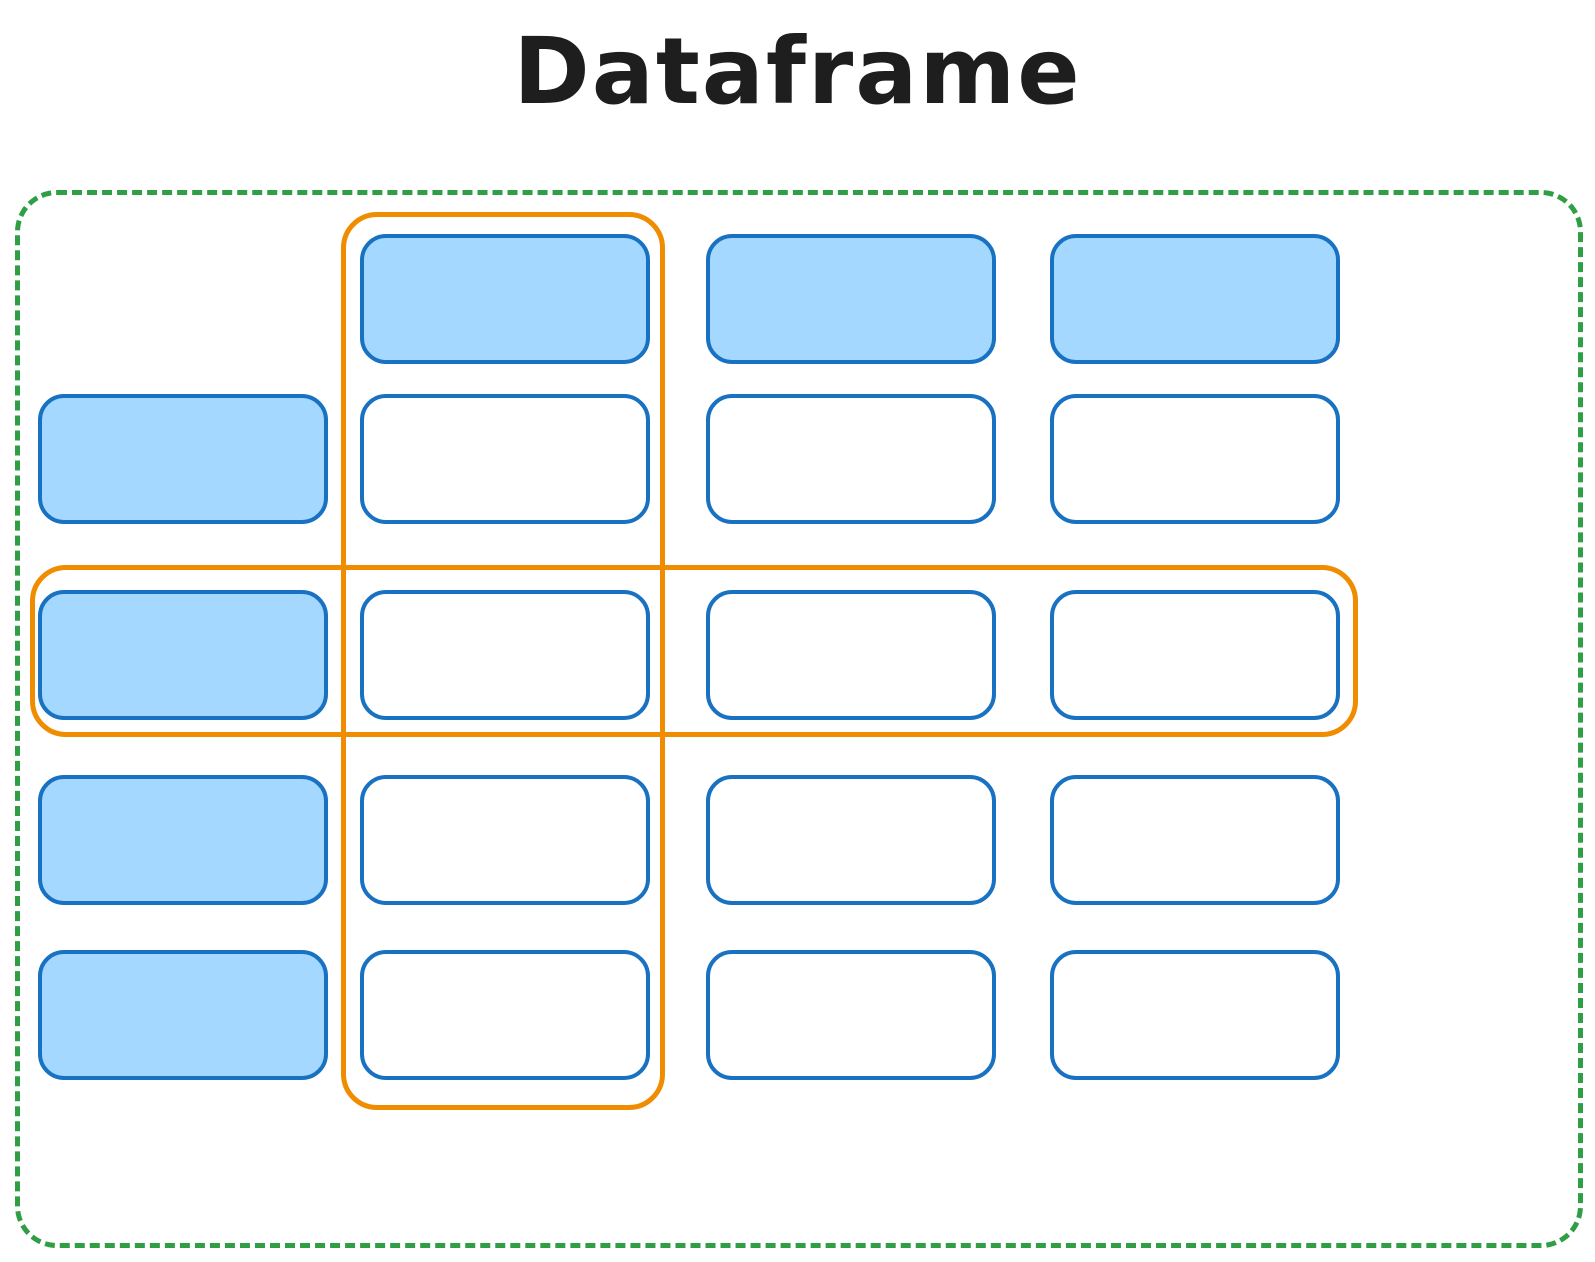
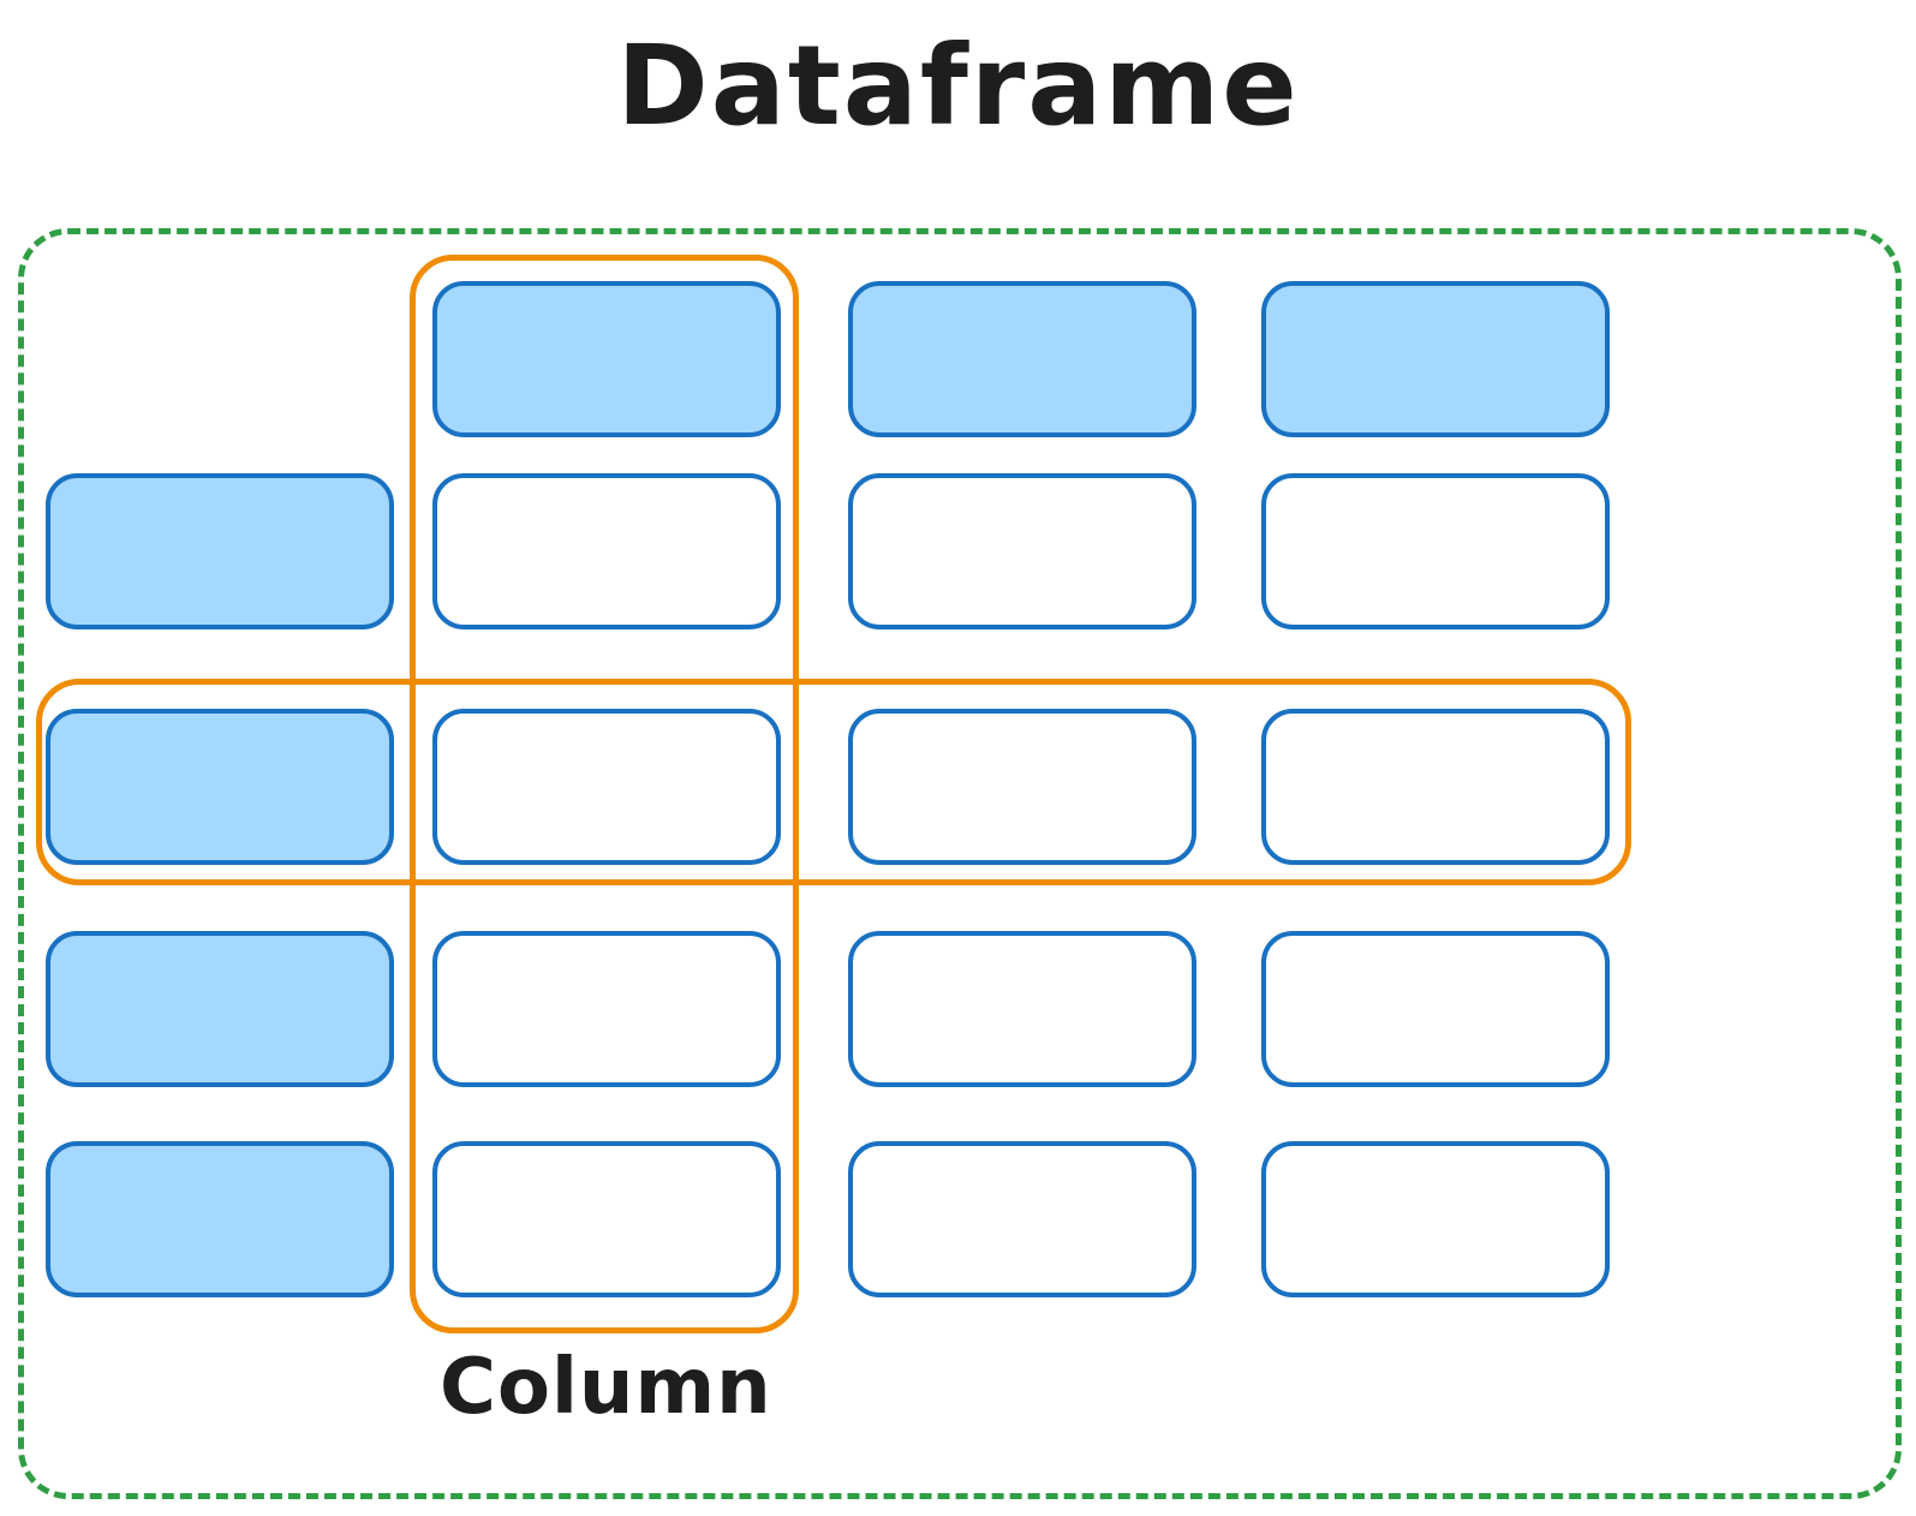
  Dataframe
+ Column
